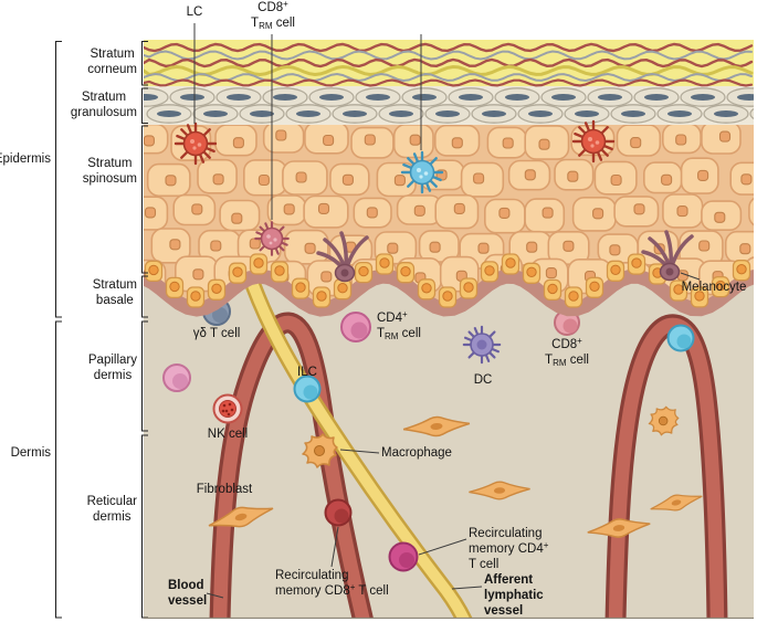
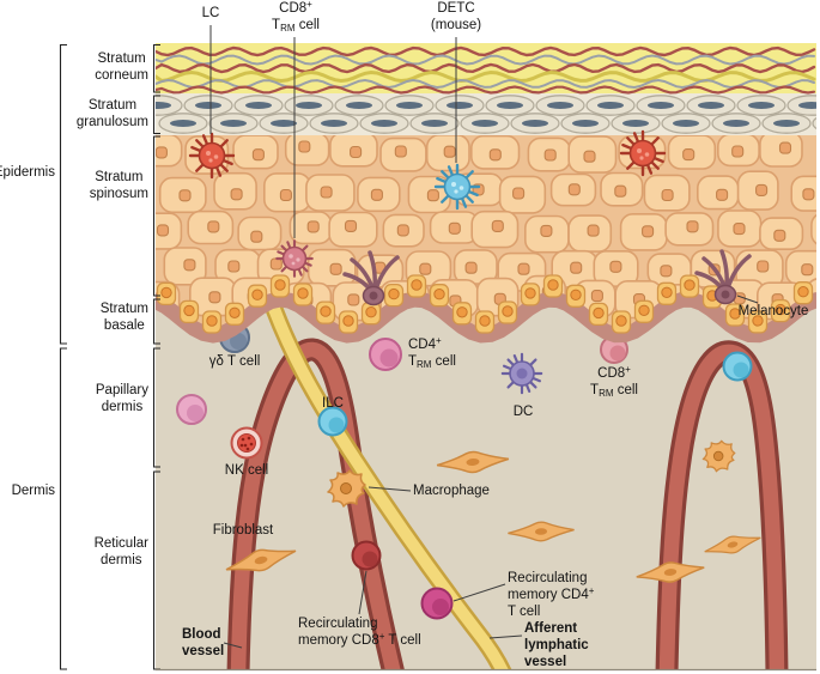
  LC
  CD8+
  TRM cell
+ DETC
+ (mouse)
  Stratum
  corneum
  Stratum
  granulosum
  Stratum
  spinosum
  Stratum
  basale
  Papillary
  dermis
  Reticular
  dermis
  pidermis
  Dermis
  Melanocyte
  γδ T cell
  CD4+
  TRM cell
  DC
  CD8+
  TRM cell
  ILC
  NK cell
  Macrophage
  Fibroblast
  Recirculating
  memory CD8+ T cell
  Recirculating
  memory CD4+
  T cell
  Blood
  vessel
  Afferent
  lymphatic
  vessel
